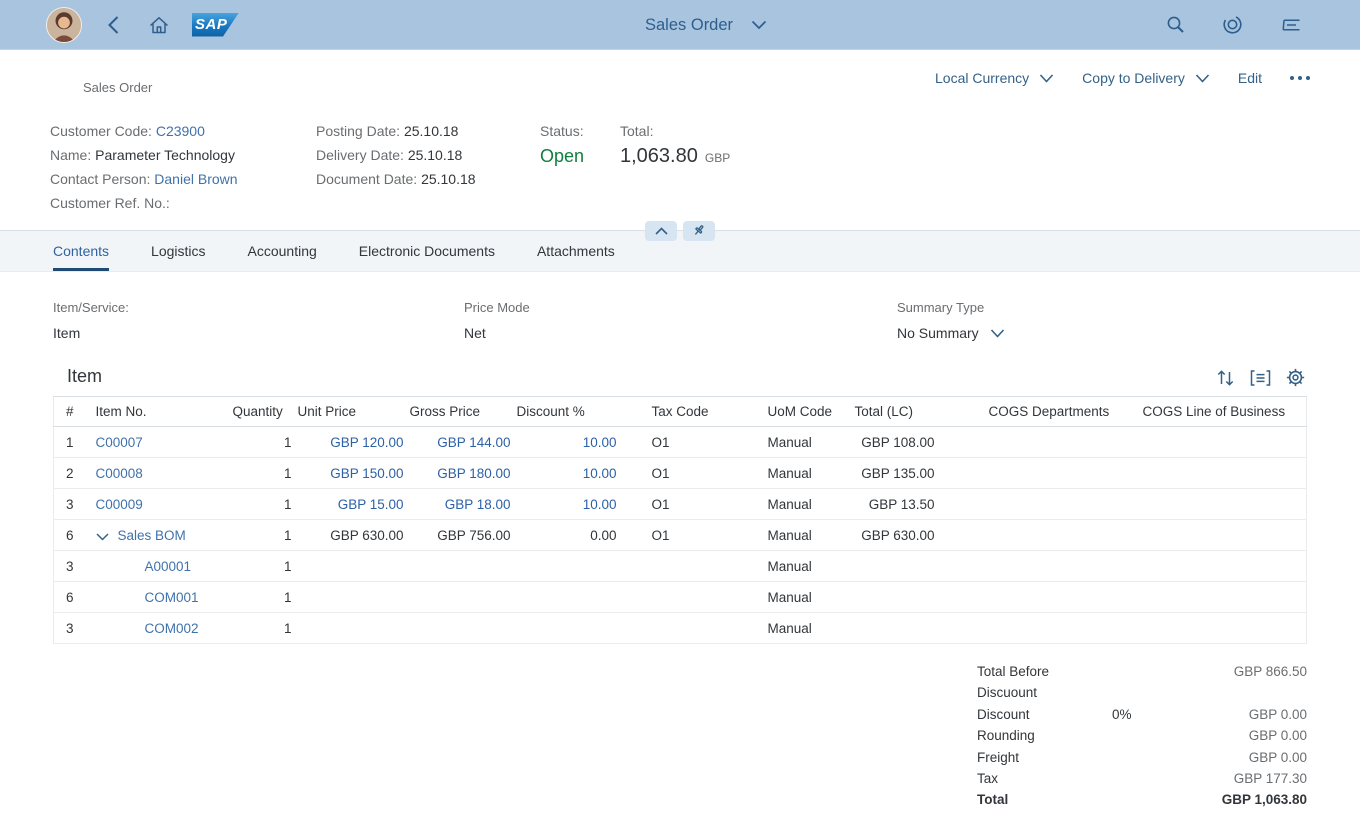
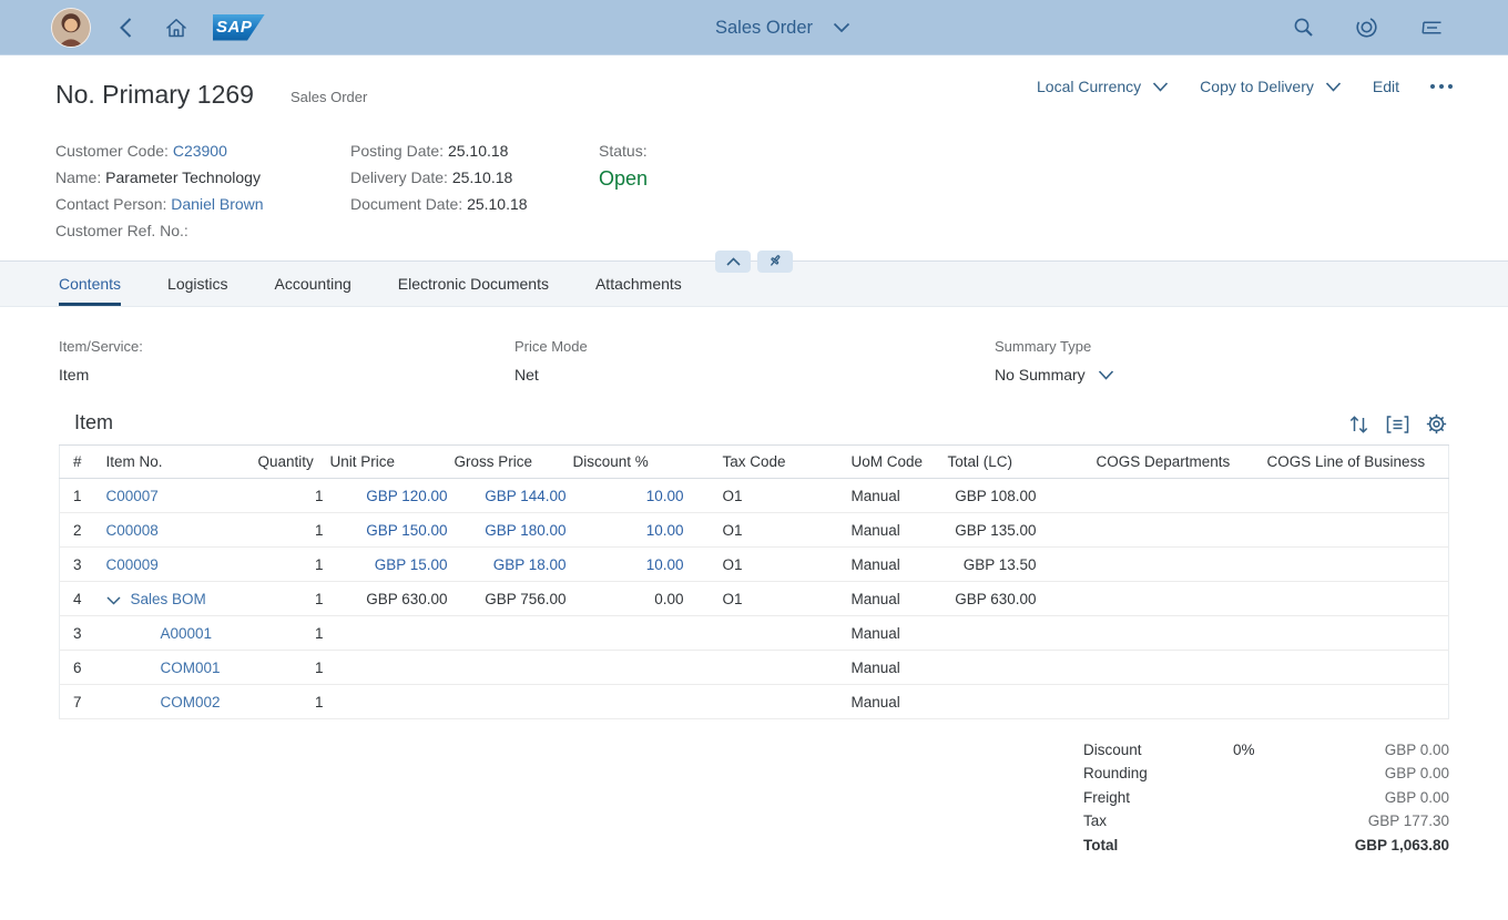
  SAP
  Sales Order
+ No. Primary 1269
  Sales Order
  Local Currency
  Copy to Delivery
  Edit
  Customer Code: C23900
  Name: Parameter Technology
  Contact Person: Daniel Brown
  Customer Ref. No.:
  Posting Date: 25.10.18
  Delivery Date: 25.10.18
  Document Date: 25.10.18
  Status:
  Open
- Total:
- 1,063.80 GBP
  Contents
  Logistics
  Accounting
  Electronic Documents
  Attachments
  Item/Service:
  Item
  Price Mode
  Net
  Summary Type
  No Summary
  Item
  #	Item No.	Quantity	Unit Price	Gross Price	Discount %	Tax Code	UoM Code	Total (LC)	COGS Departments	COGS Line of Business
  1	C00007	1	GBP 120.00	GBP 144.00	10.00	O1	Manual	GBP 108.00
  2	C00008	1	GBP 150.00	GBP 180.00	10.00	O1	Manual	GBP 135.00
  3	C00009	1	GBP 15.00	GBP 18.00	10.00	O1	Manual	GBP 13.50
- 6	Sales BOM	1	GBP 630.00	GBP 756.00	0.00	O1	Manual	GBP 630.00
+ 4	Sales BOM	1	GBP 630.00	GBP 756.00	0.00	O1	Manual	GBP 630.00
  3	A00001	1					Manual
  6	COM001	1					Manual
- 3	COM002	1					Manual
+ 7	COM002	1					Manual
- Total Before Discuount
- GBP 866.50
  Discount
  0%
  GBP 0.00
  Rounding
  GBP 0.00
  Freight
  GBP 0.00
  Tax
  GBP 177.30
  Total
  GBP 1,063.80
